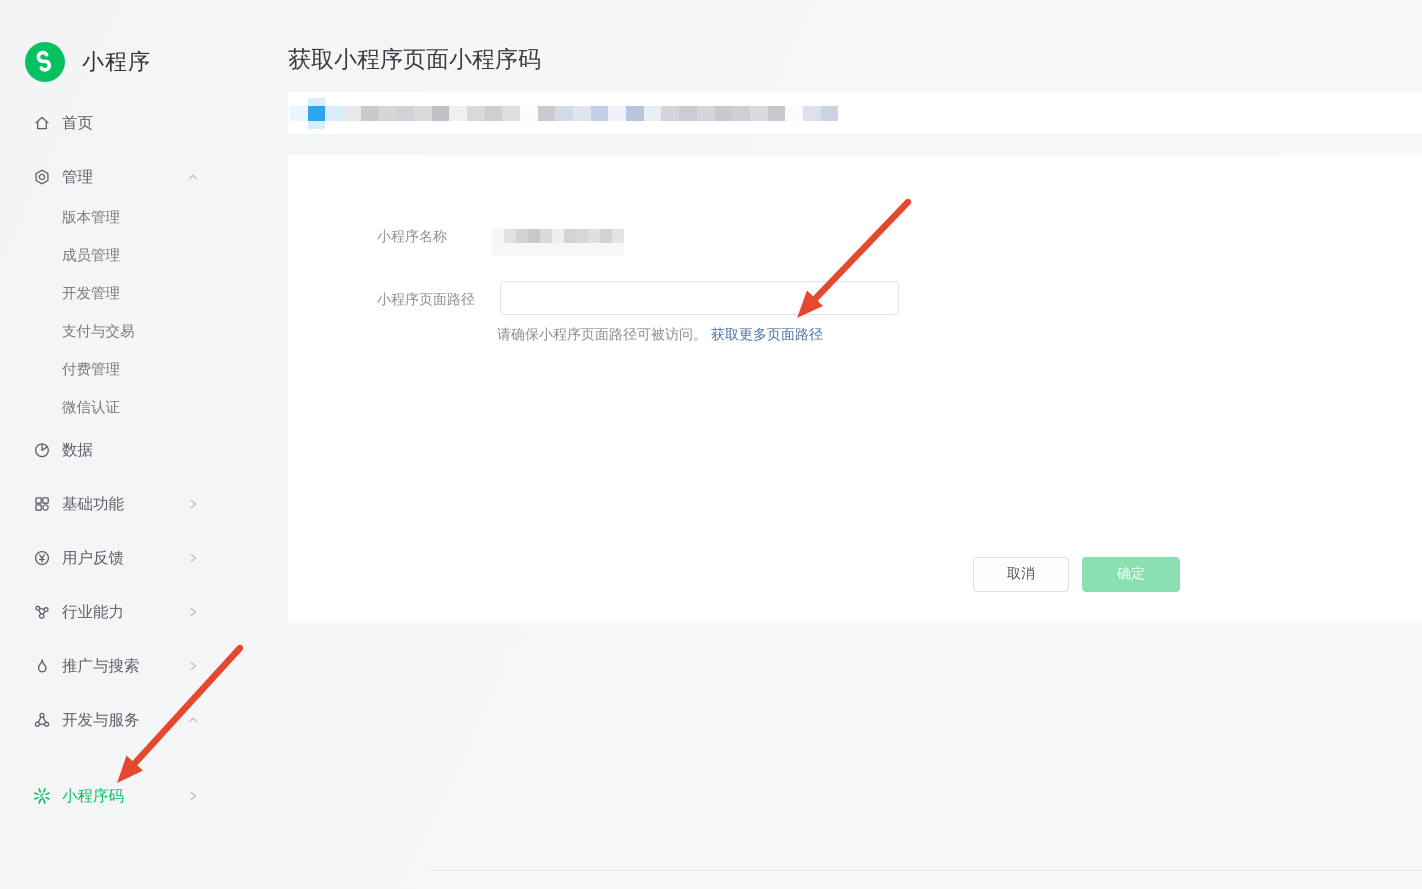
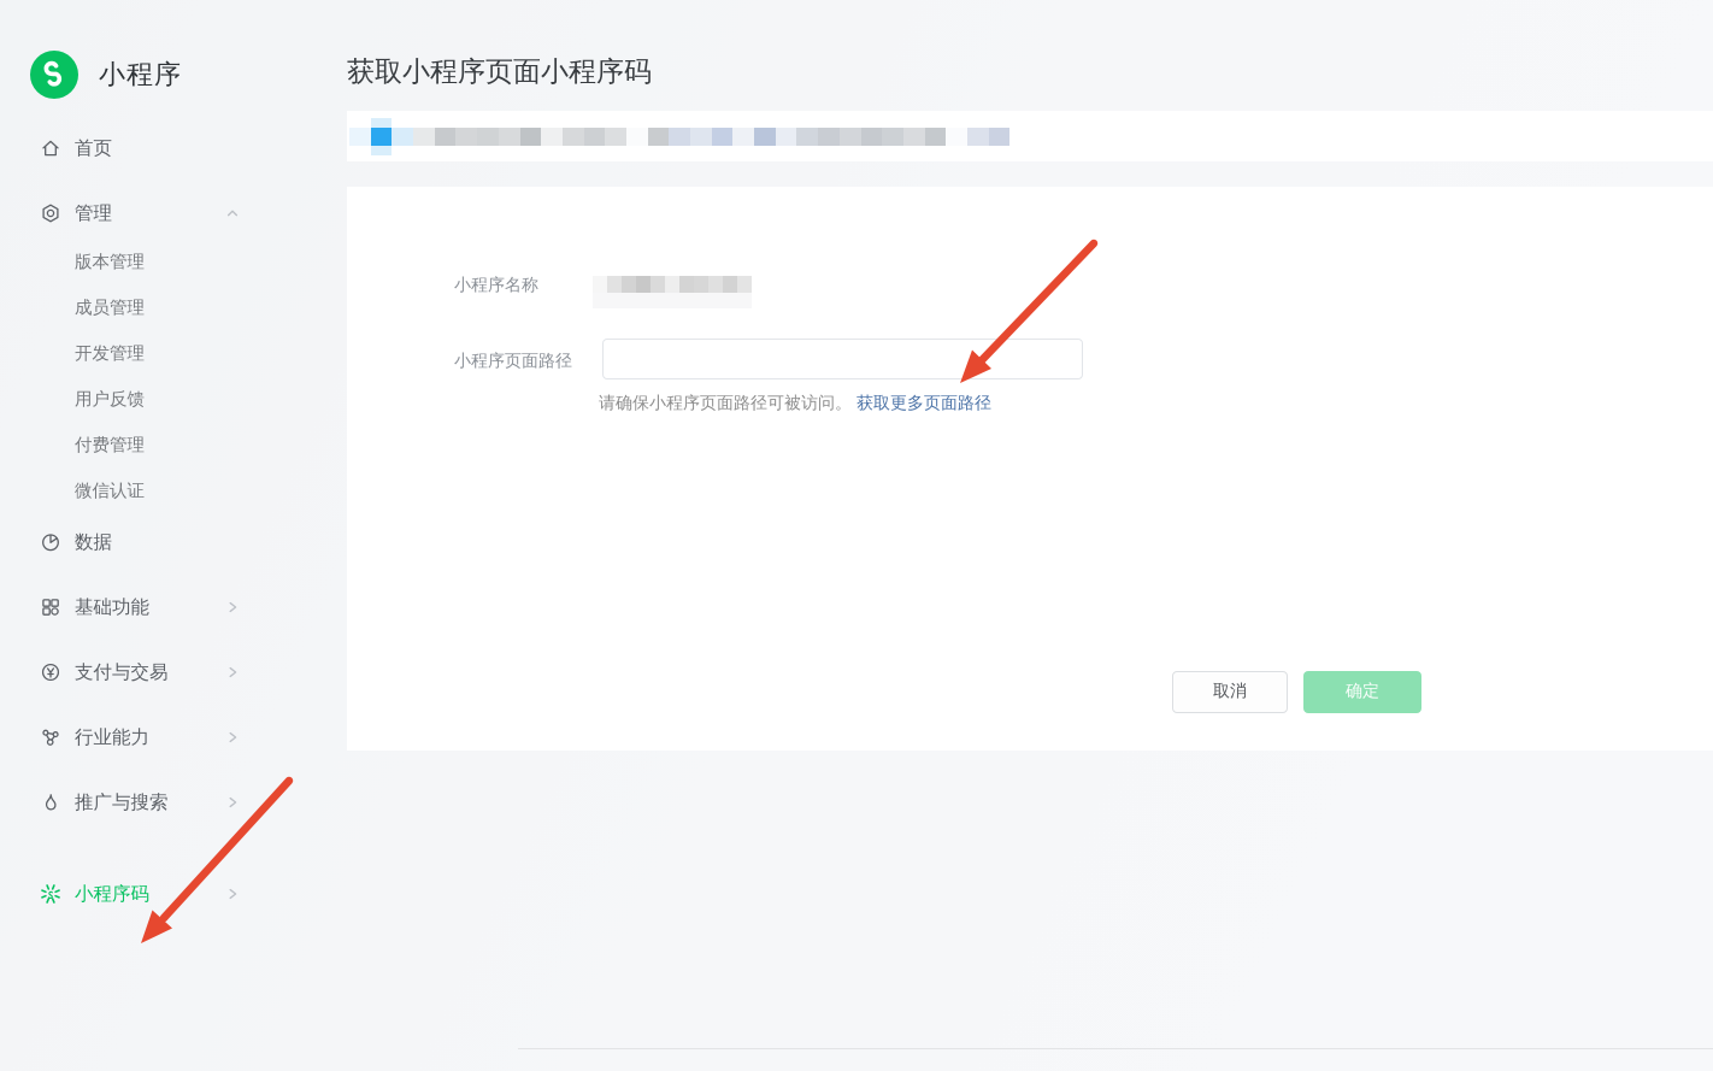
  小程序
  首页
  管理
  版本管理
  成员管理
  开发管理
- 支付与交易
+ 用户反馈
  付费管理
  微信认证
  数据
  基础功能
- 用户反馈
+ 支付与交易
  行业能力
  推广与搜索
- 开发与服务
  小程序码
  获取小程序页面小程序码
  小程序名称
  小程序页面路径
  请确保小程序页面路径可被访问。 获取更多页面路径
  取消
  确定
